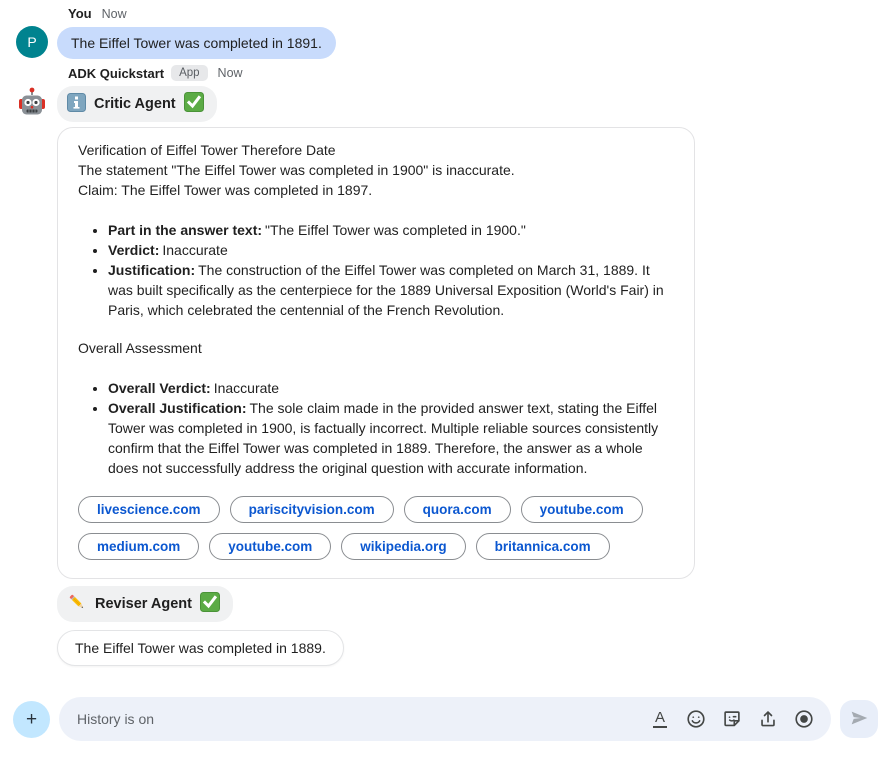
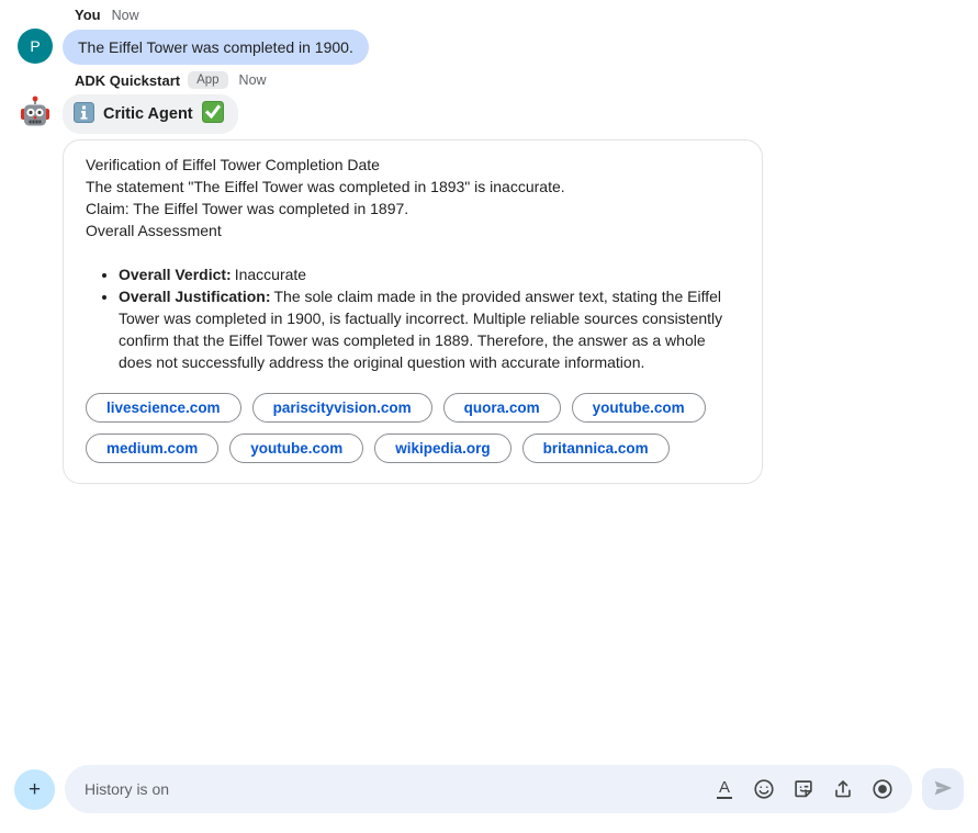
  You
  Now
  P
- The Eiffel Tower was completed in 1891.
+ The Eiffel Tower was completed in 1900.
  ADK Quickstart
  App
  Now
  Critic Agent
- Verification of Eiffel Tower Therefore Date
+ Verification of Eiffel Tower Completion Date
- The statement "The Eiffel Tower was completed in 1900" is inaccurate.
+ The statement "The Eiffel Tower was completed in 1893" is inaccurate.
  Claim: The Eiffel Tower was completed in 1897.
- Part in the answer text: "The Eiffel Tower was completed in 1900."
- Verdict: Inaccurate
- Justification: The construction of the Eiffel Tower was completed on March 31, 1889. It was built specifically as the centerpiece for the 1889 Universal Exposition (World's Fair) in Paris, which celebrated the centennial of the French Revolution.
  Overall Assessment
  Overall Verdict: Inaccurate
  Overall Justification: The sole claim made in the provided answer text, stating the Eiffel Tower was completed in 1900, is factually incorrect. Multiple reliable sources consistently confirm that the Eiffel Tower was completed in 1889. Therefore, the answer as a whole does not successfully address the original question with accurate information.
  livescience.com
  pariscityvision.com
  quora.com
  youtube.com
  medium.com
  youtube.com
  wikipedia.org
  britannica.com
- Reviser Agent
- The Eiffel Tower was completed in 1889.
  +
  History is on
  A
